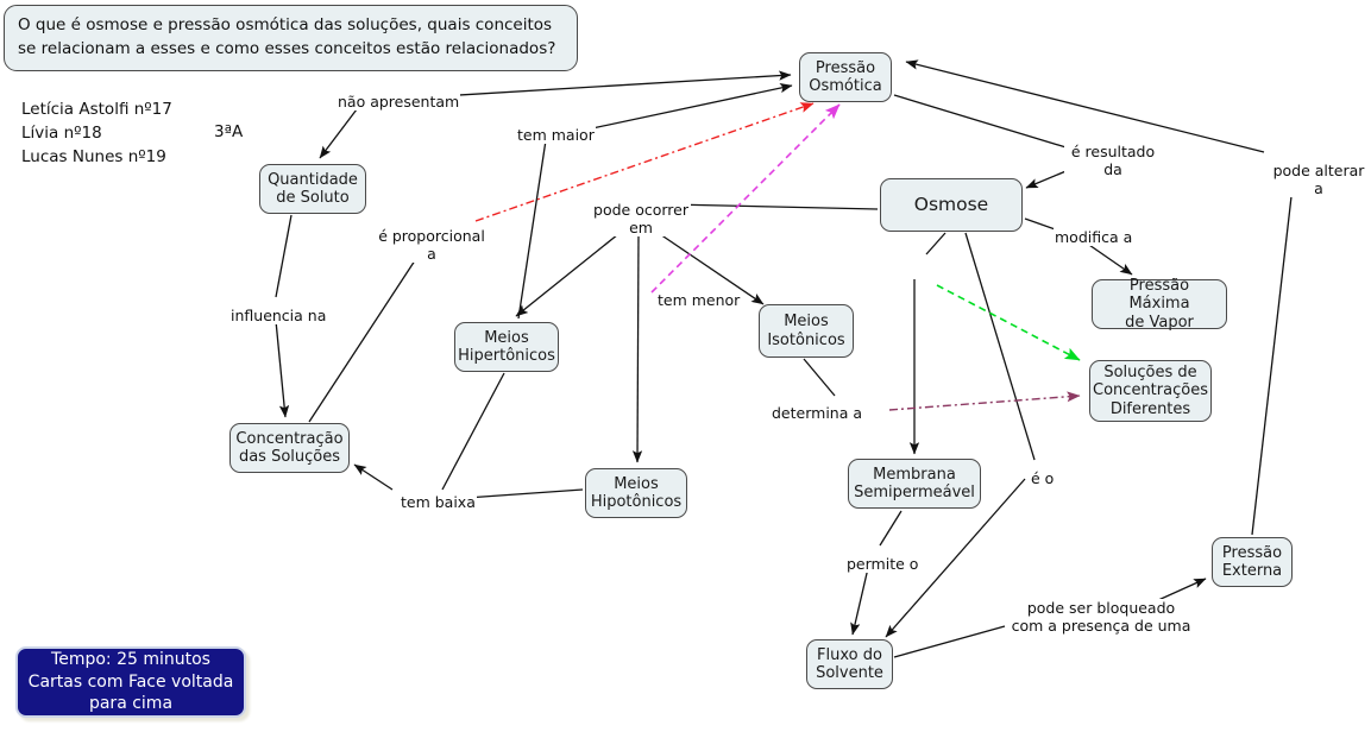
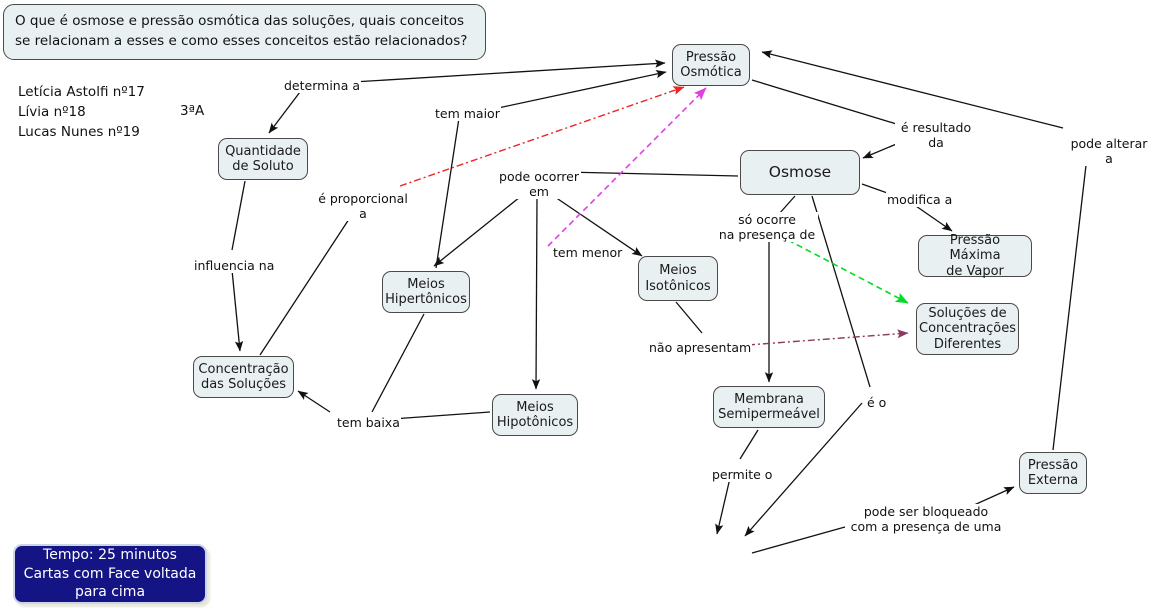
  O que é osmose e pressão osmótica das soluções, quais conceitos
  se relacionam a esses e como esses conceitos estão relacionados?
  Letícia Astolfi nº17
  Lívia nº18
  Lucas Nunes nº19
  3ªA
  Pressão
  Osmótica
  Quantidade
  de Soluto
  Osmose
  Pressão Máxima
  de Vapor
  Meios
  Hipertônicos
  Meios
  Isotônicos
  Soluções de
  Concentrações
  Diferentes
  Concentração
  das Soluções
  Membrana
  Semipermeável
  Meios
  Hipotônicos
  Pressão
  Externa
- Fluxo do
- Solvente
- não apresentam
+ determina a
  tem maior
  é resultado
  da
  pode alterar a
  pode ocorrer
  em
  modifica a
  é proporcional
  a
+ só ocorre
+ na presença de
  influencia na
  tem menor
- determina a
+ não apresentam
  é o
  tem baixa
  permite o
  pode ser bloqueado
  com a presença de uma
  Tempo: 25 minutos
  Cartas com Face voltada
  para cima
